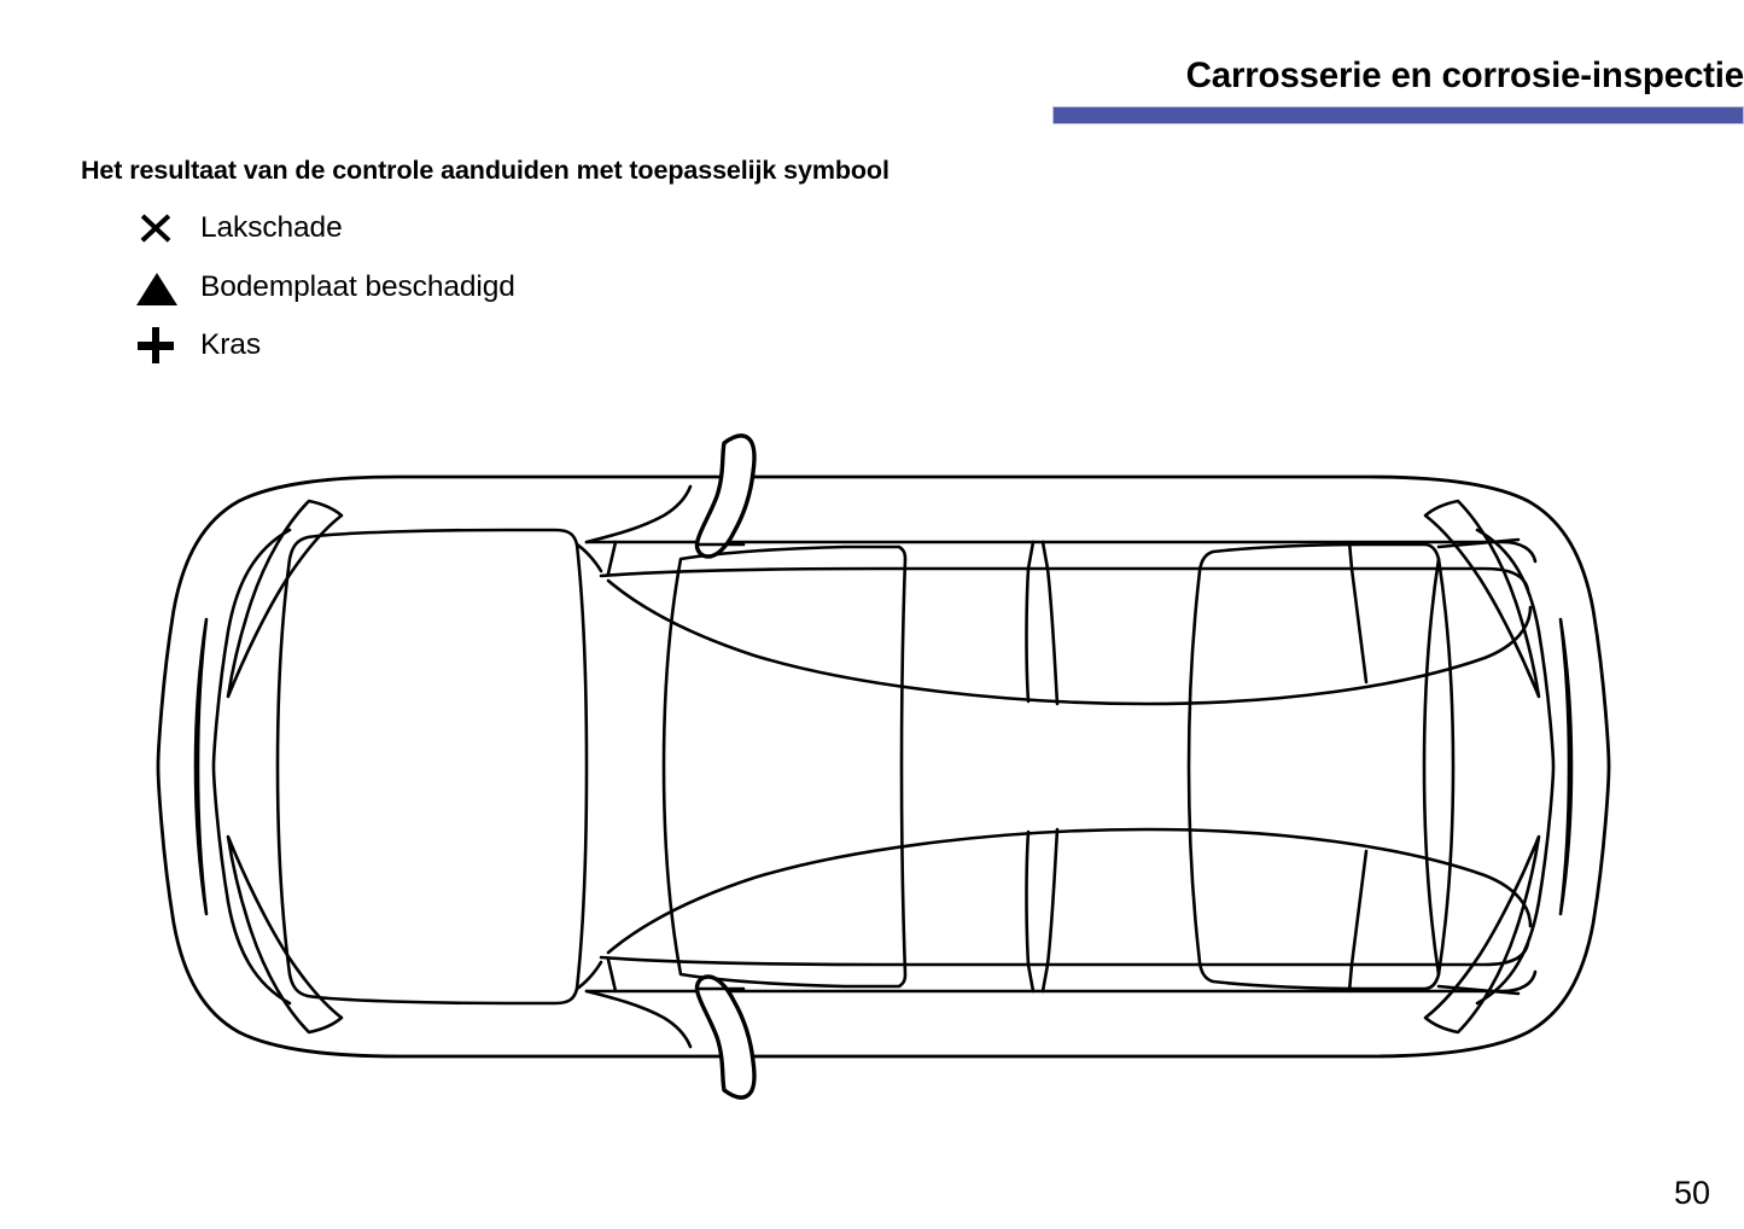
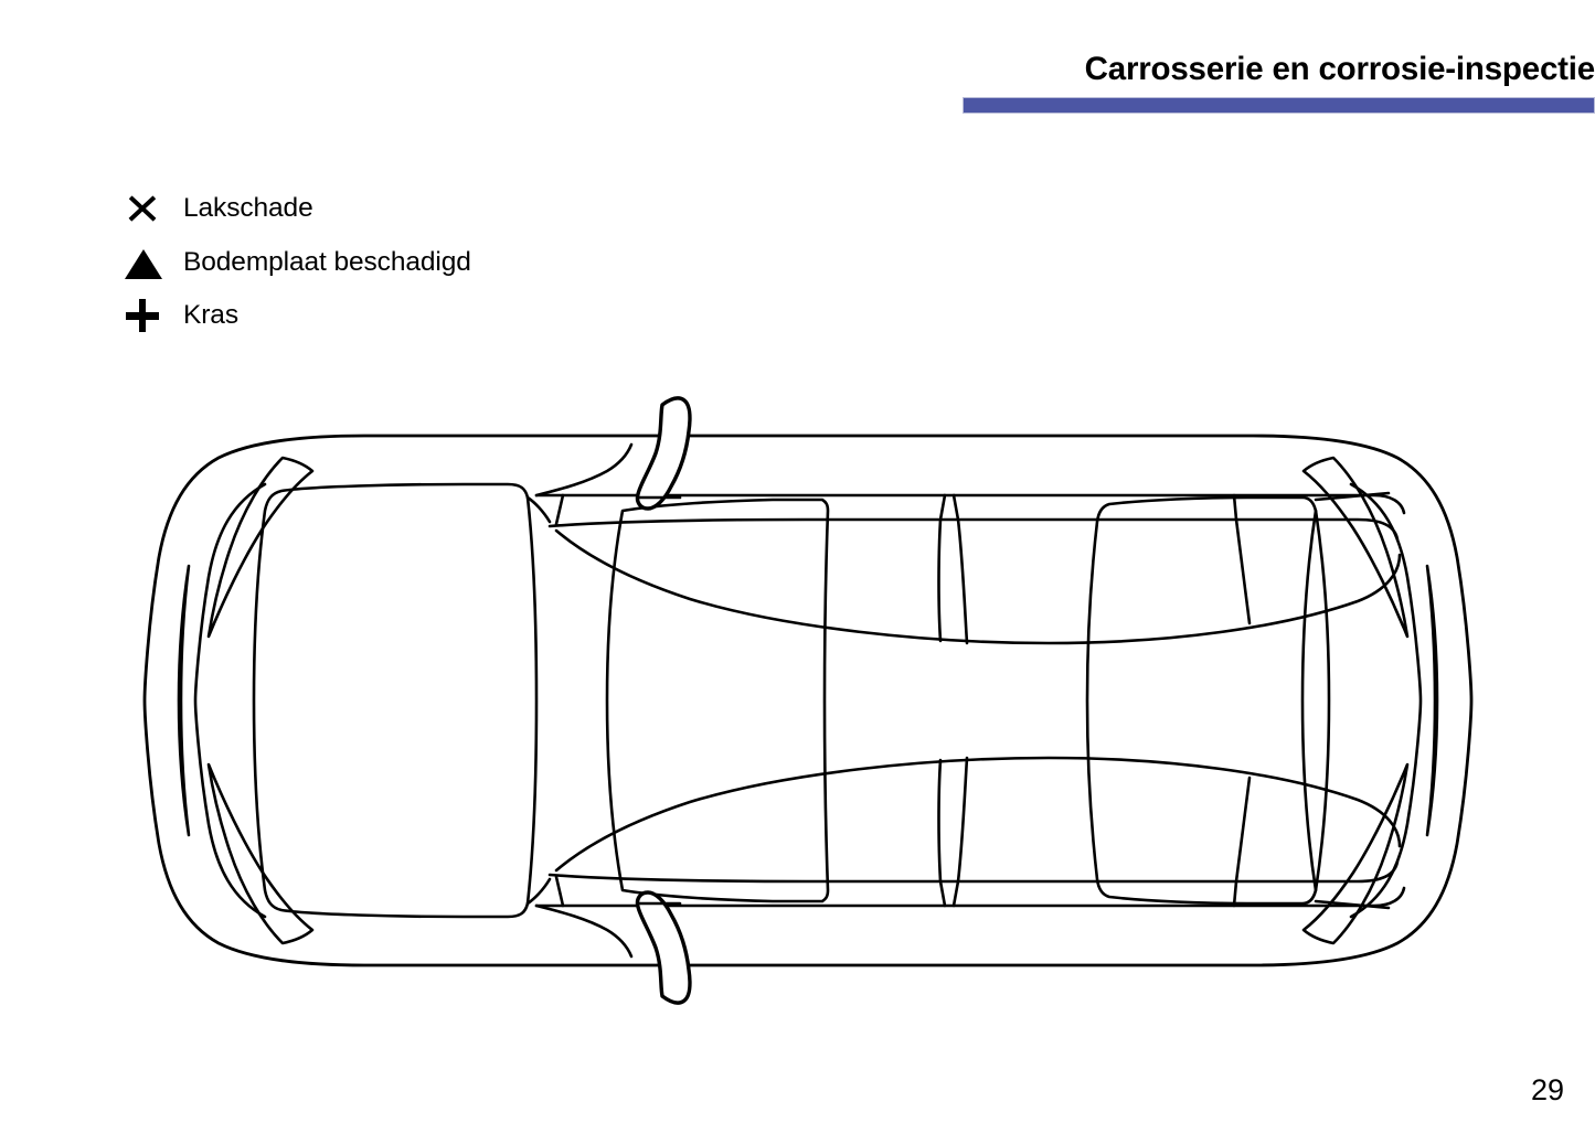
  Carrosserie en corrosie-inspectie
- Het resultaat van de controle aanduiden met toepasselijk symbool
  Lakschade
  Bodemplaat beschadigd
  Kras
- 50
+ 29
